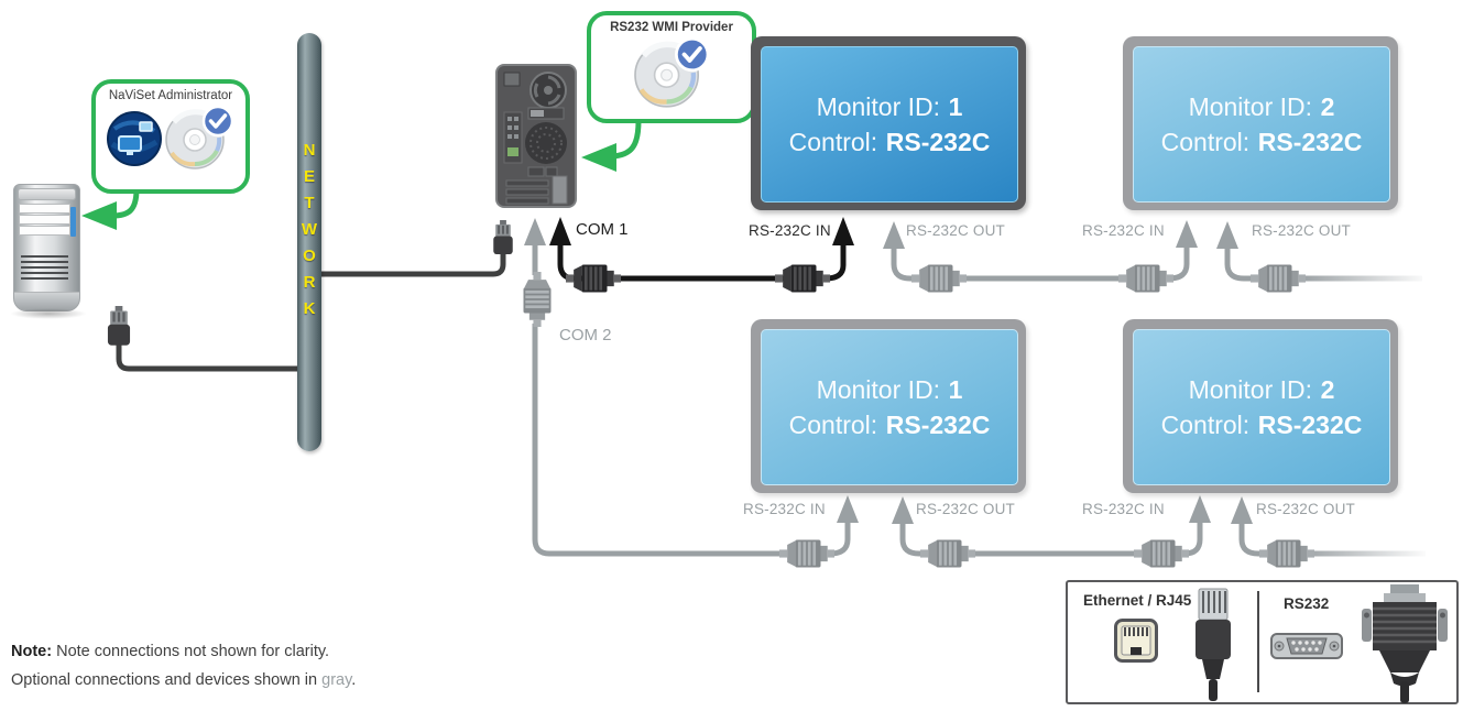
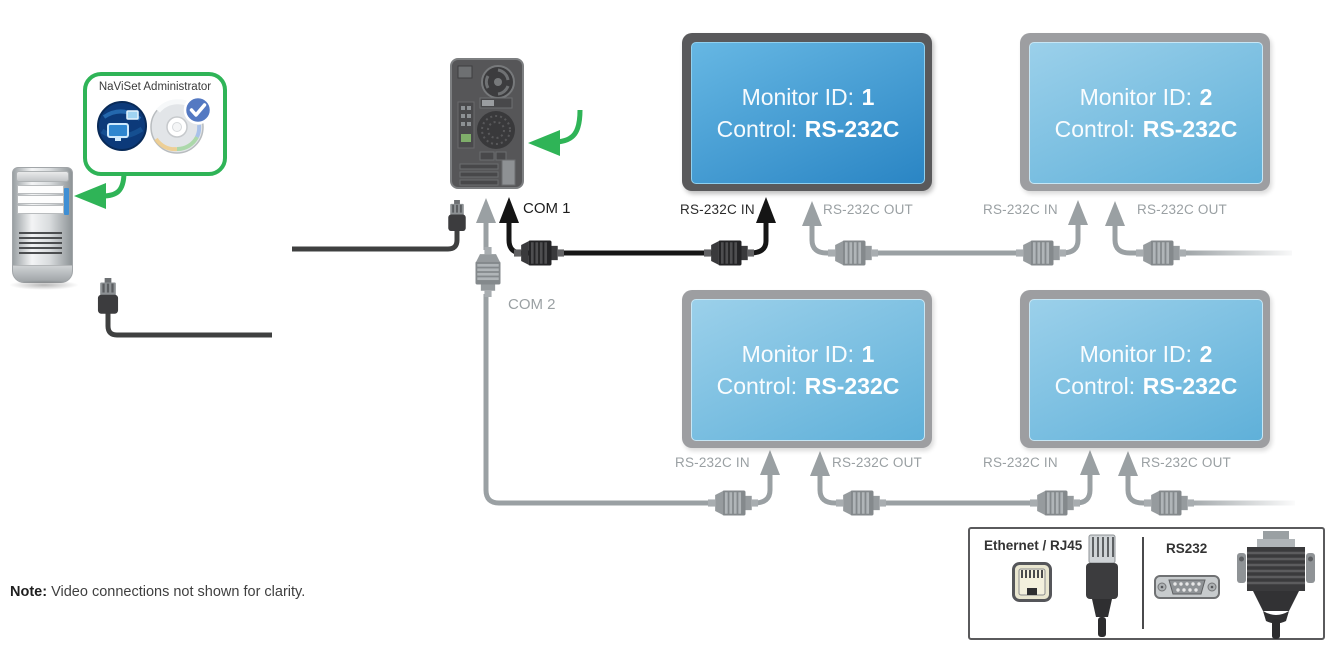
  NaViSet Administrator
- N
- E
- T
- W
- O
- R
- K
- RS232 WMI Provider
  Monitor ID: 1
  Control: RS-232C
  Monitor ID: 2
  Control: RS-232C
  Monitor ID: 1
  Control: RS-232C
  Monitor ID: 2
  Control: RS-232C
  COM 1
  COM 2
  RS-232C IN
  RS-232C OUT
  RS-232C IN
  RS-232C OUT
  RS-232C IN
  RS-232C OUT
  RS-232C IN
  RS-232C OUT
  Ethernet / RJ45
  RS232
- Note: Note connections not shown for clarity.
+ Note: Video connections not shown for clarity.
- Optional connections and devices shown in gray.
